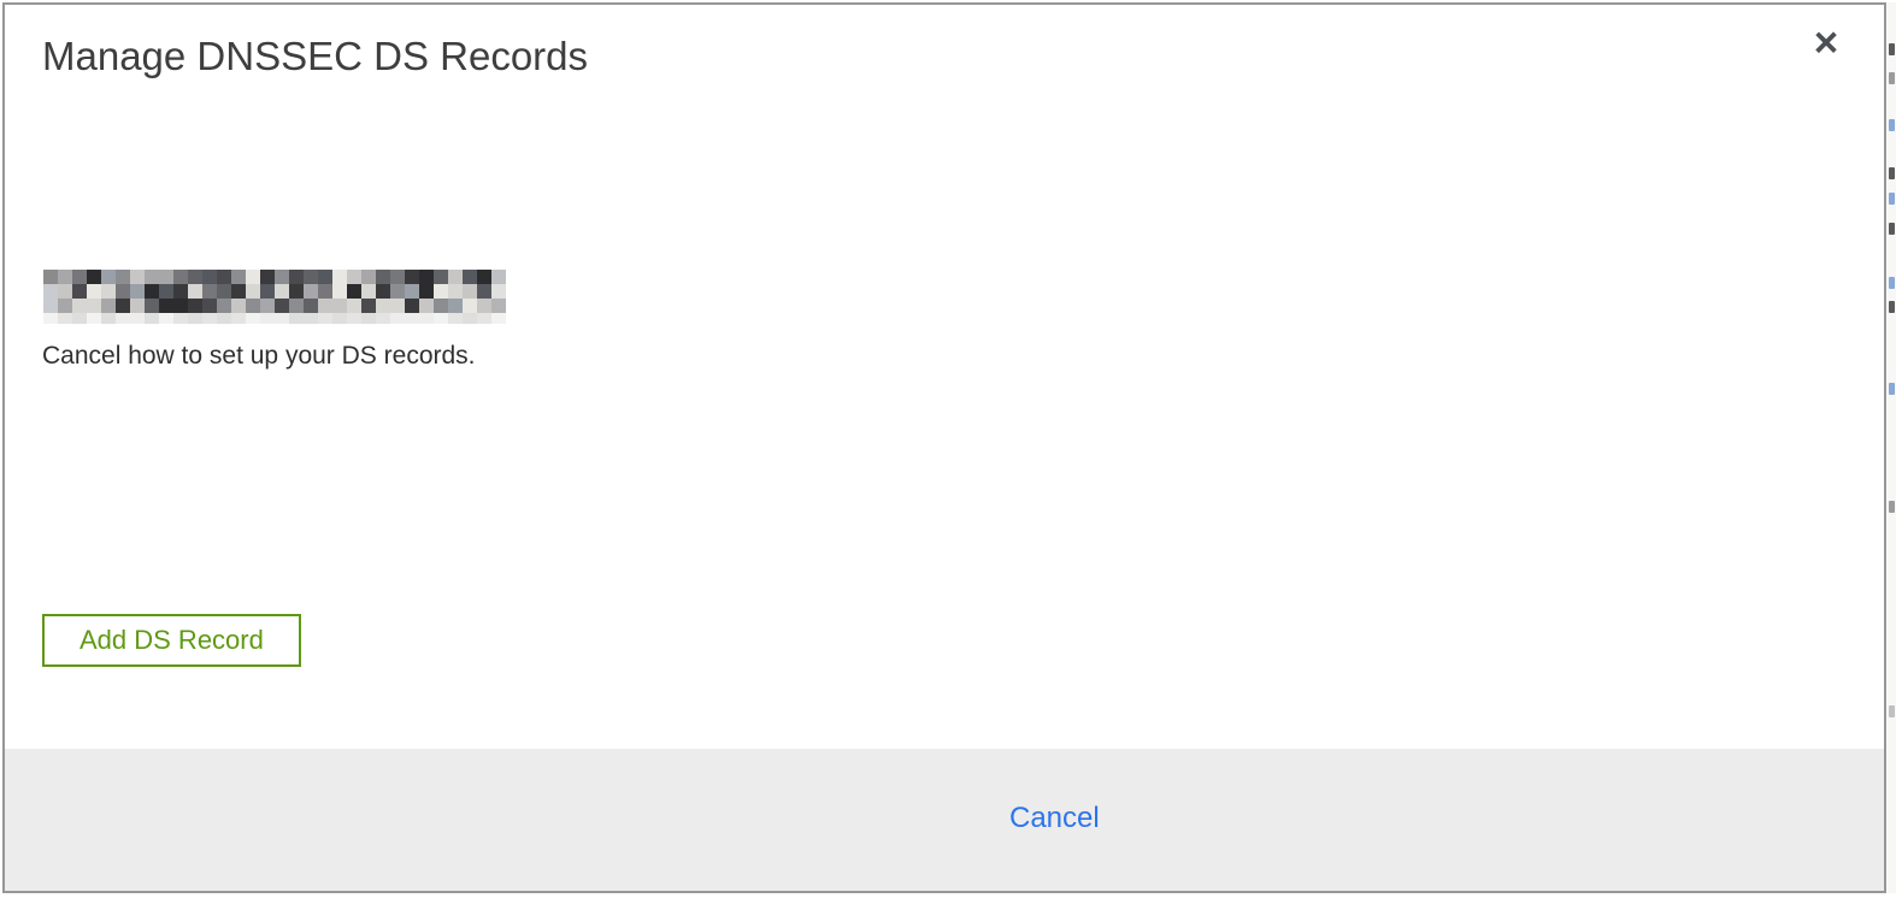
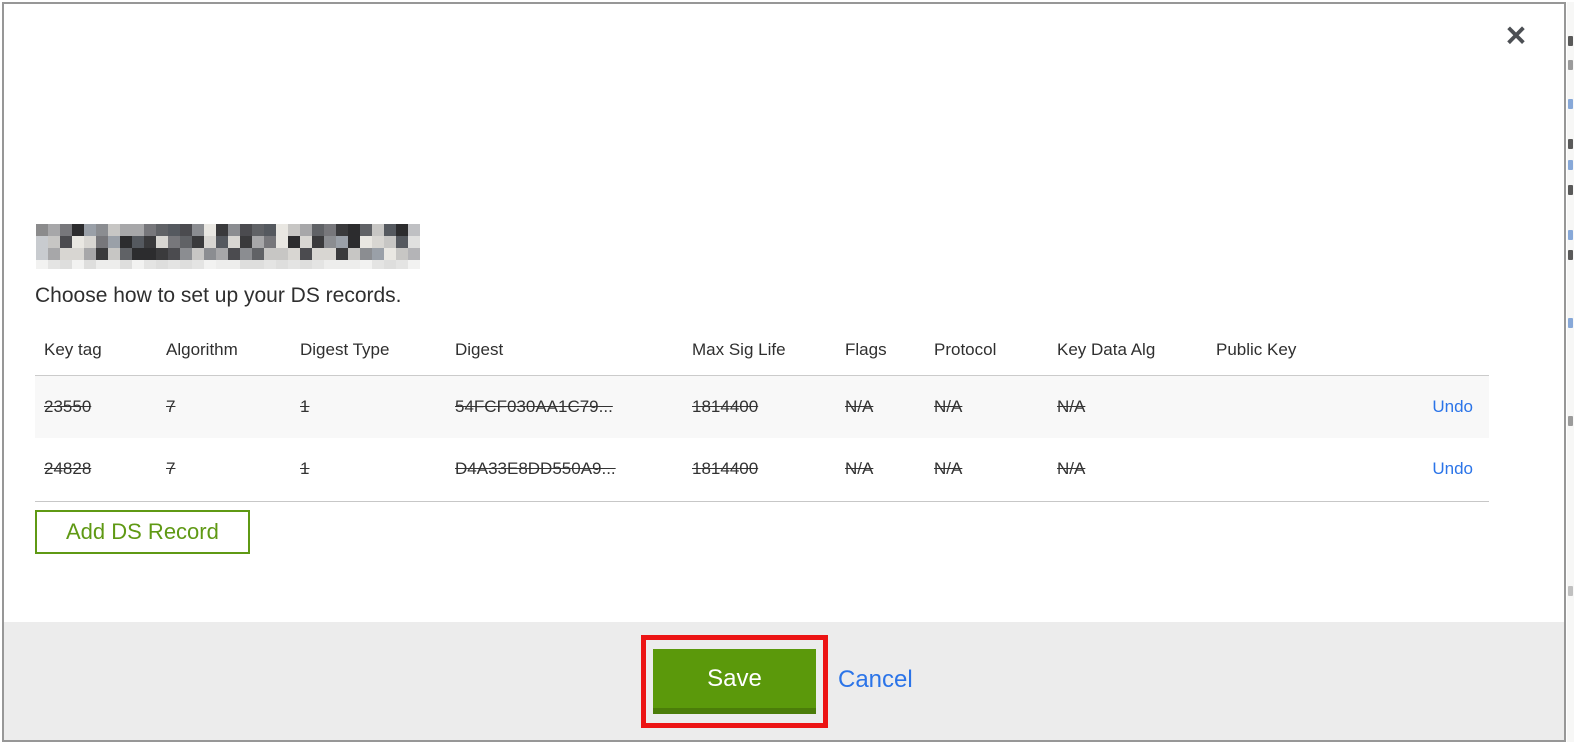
- Manage DNSSEC DS Records
  ×
- Cancel how to set up your DS records.
+ Choose how to set up your DS records.
+ Key tag	Algorithm	Digest Type	Digest	Max Sig Life	Flags	Protocol	Key Data Alg	Public Key
+ 23550	7	1	54FCF030AA1C79...	1814400	N/A	N/A	N/A		Undo
+ 24828	7	1	D4A33E8DD550A9...	1814400	N/A	N/A	N/A		Undo
  Add DS Record
+ Save
  Cancel
